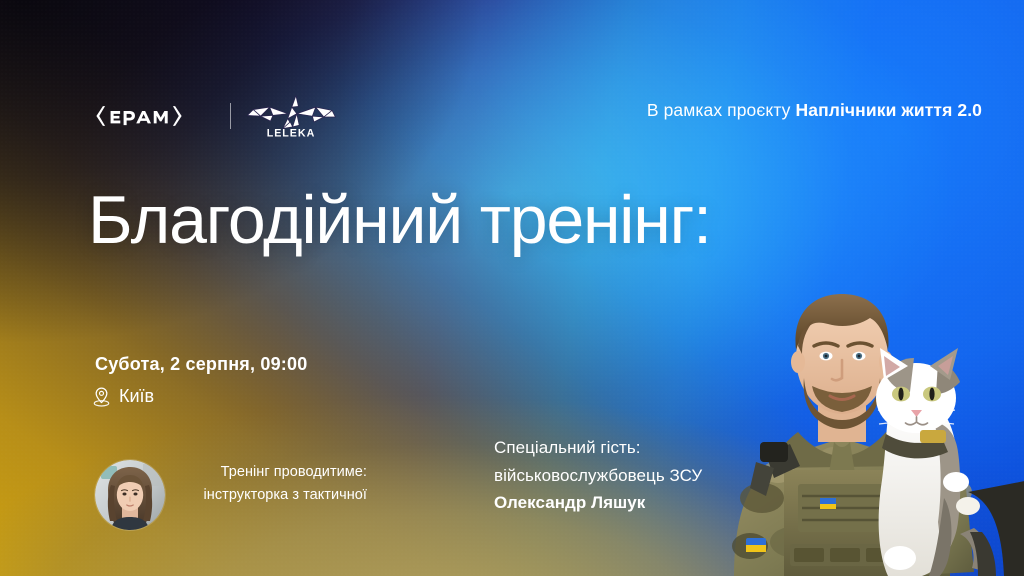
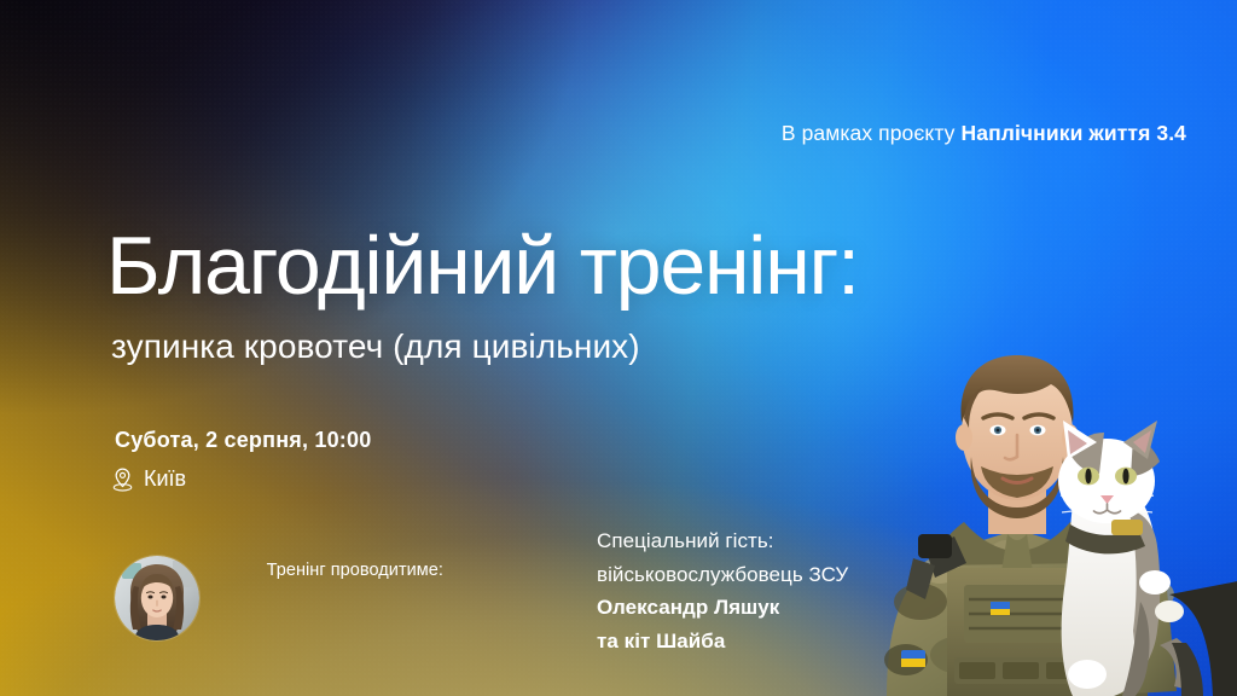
- LELEKA
- В рамках проєкту Наплічники життя 2.0
+ В рамках проєкту Наплічники життя 3.4
  Благодійний тренінг:
+ зупинка кровотеч (для цивільних)
- Субота, 2 серпня, 09:00
+ Субота, 2 серпня, 10:00
  Київ
  Тренінг проводитиме:
- інструкторка з тактичної
  Спеціальний гість:
  військовослужбовець ЗСУ
  Олександр Ляшук
+ та кіт Шайба
